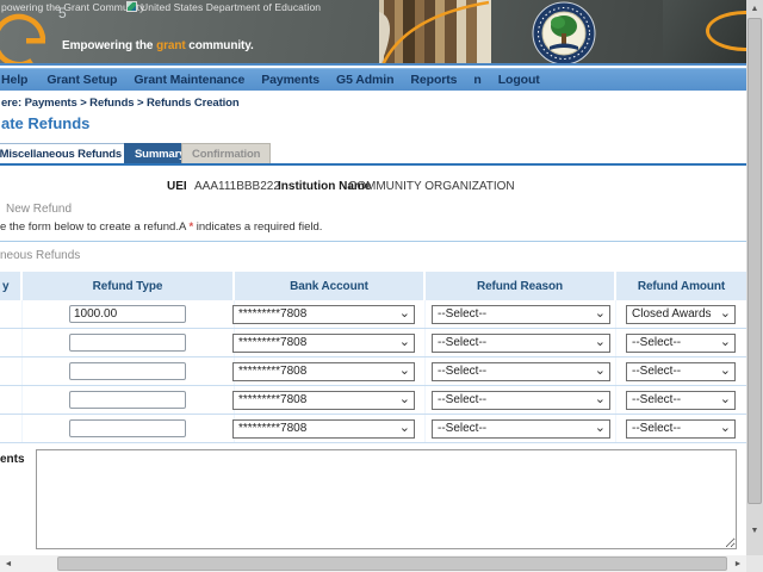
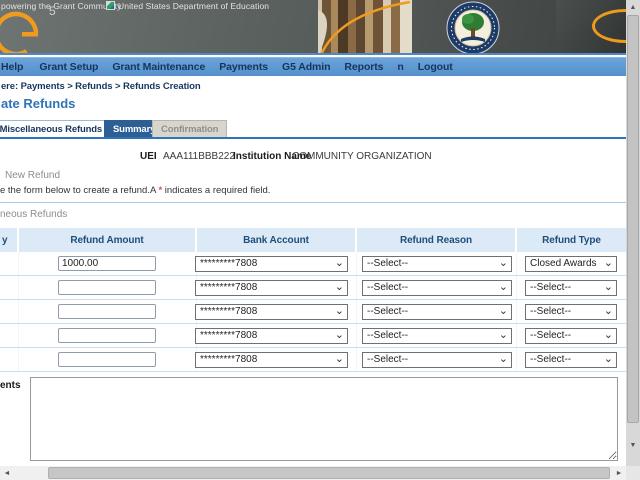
  powering the Grant Commty
  United States Department of Education
  5
- Empowering the grant community.
  Help
  Grant Setup
  Grant Maintenance
  Payments
  G5 Admin
  Reports
  n
  Logout
  ere: Payments > Refunds > Refunds Creation
  ate Refunds
  Miscellaneous Refunds
  Summar
  Confirmation
  UEI
  AAA111BBB222
  Institution Name
  COMMUNITY ORGANIZATION
  New Refund
  e the form below to create a refund.A * indicates a required field.
  neous Refunds
  y
- Refund Type
+ Refund Amount
  Bank Account
  Refund Reason
- Refund Amount
+ Refund Type
  1000.00
  *********7808
  ⌄
  --Select--
  ⌄
  Closed Awards
  ⌄
  *********7808
  ⌄
  --Select--
  ⌄
  --Select--
  ⌄
  *********7808
  ⌄
  --Select--
  ⌄
  --Select--
  ⌄
  *********7808
  ⌄
  --Select--
  ⌄
  --Select--
  ⌄
  *********7808
  ⌄
  --Select--
  ⌄
  --Select--
  ⌄
  ents
